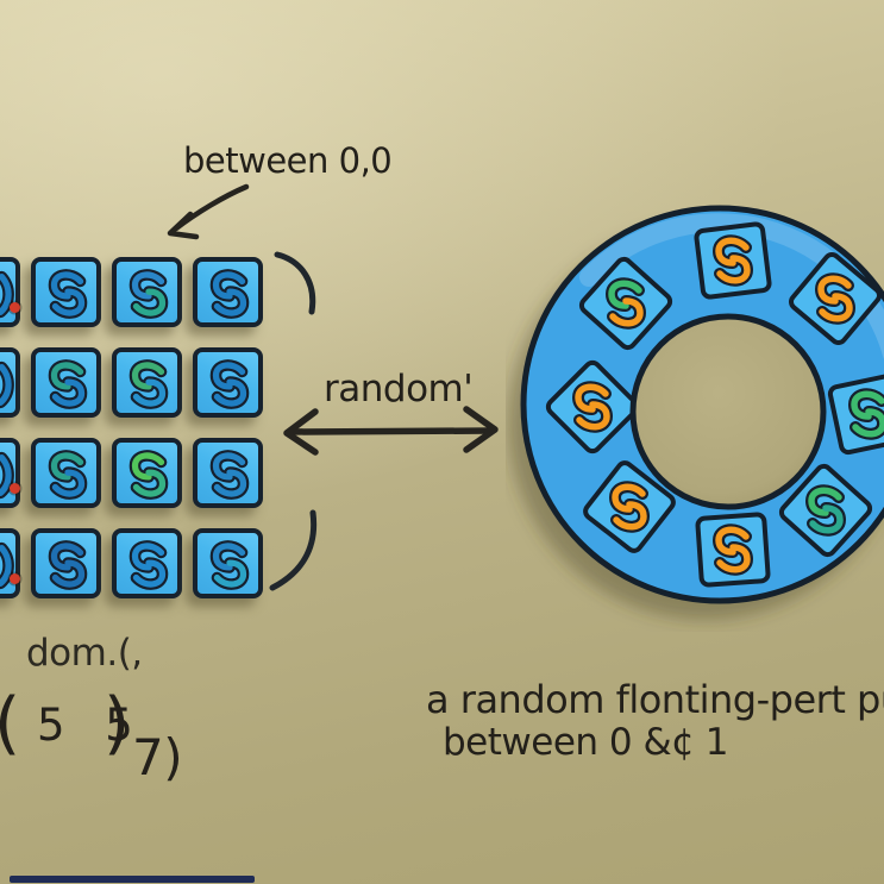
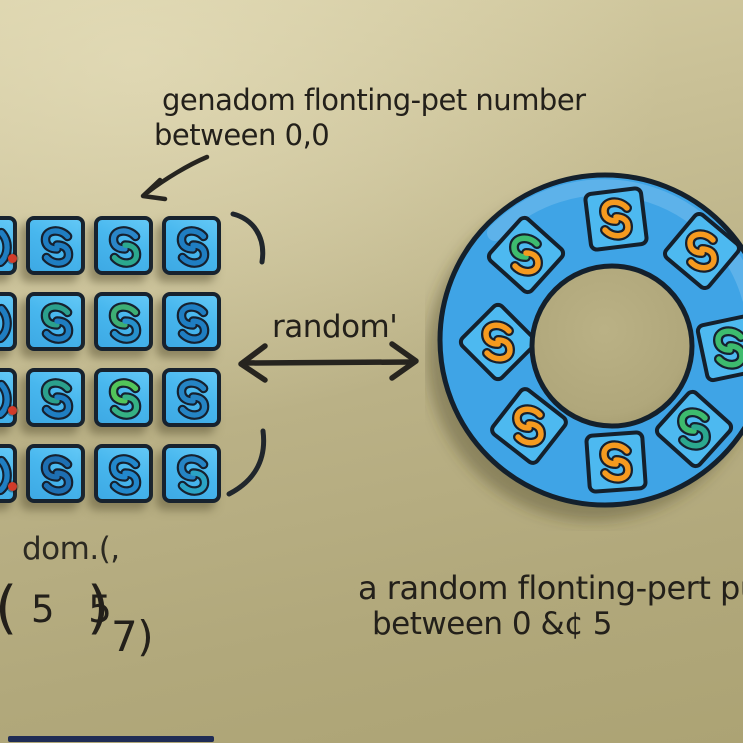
+ genadom flonting-pet number
  between 0,0
  random'
  dom.(,
  (
  5 5
  )
  7)
  a random flonting-pert p
- between 0 &¢ 1
+ between 0 &¢ 5
